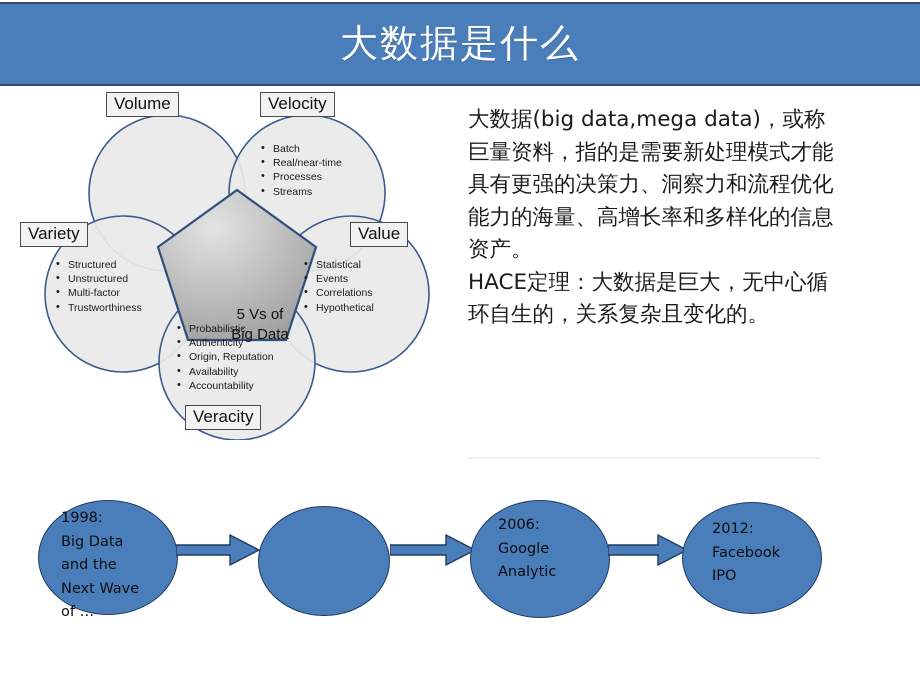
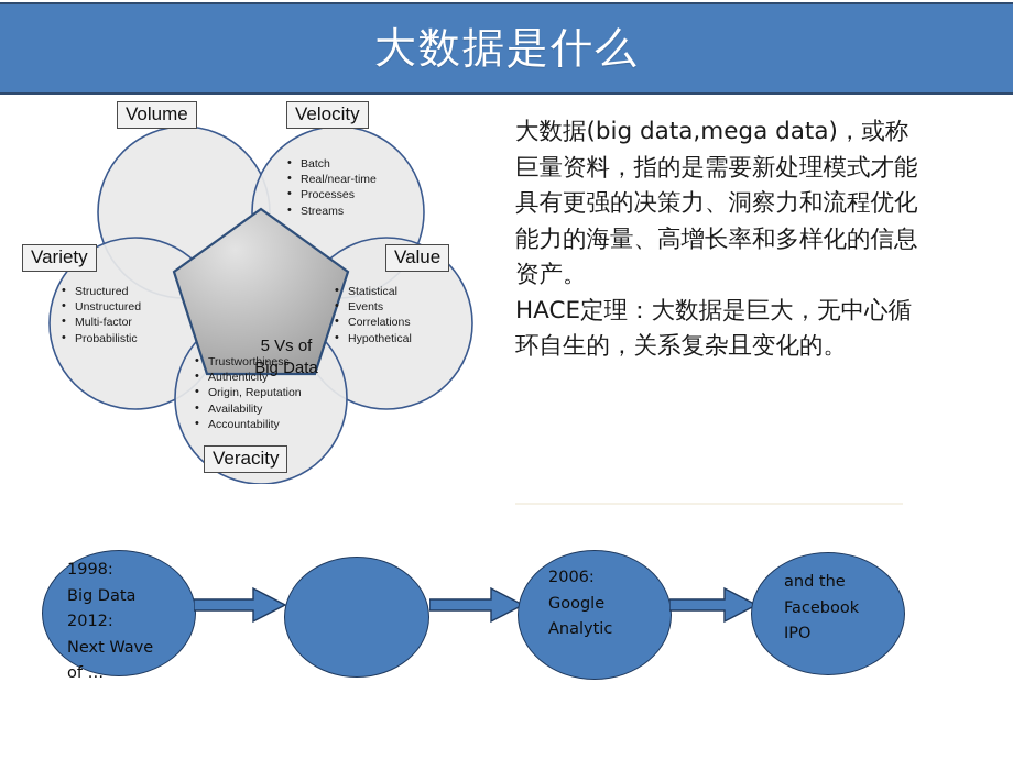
  大数据是什么
  Volume
  Velocity
  Batch
  Real/near-time
  Processes
  Streams
  Variety
  Structured
  Unstructured
  Multi-factor
- Trustworthiness
+ Probabilistic
  Value
  Statistical
  Events
  Correlations
  Hypothetical
- Probabilistic
+ Trustworthiness
  Authenticity
  Origin, Reputation
  Availability
  Accountability
  Veracity
  5 Vs of
  Big Data
  大数据(big data,mega data)，或称巨量资料，指的是需要新处理模式才能具有更强的决策力、洞察力和流程优化能力的海量、高增长率和多样化的信息资产。
  HACE定理：大数据是巨大，无中心循环自生的，关系复杂且变化的。
  1998:
  Big Data
- and the
+ 2012:
  Next Wave
  of …
  2006:
  Google
  Analytic
- 2012:
+ and the
  Facebook
  IPO
